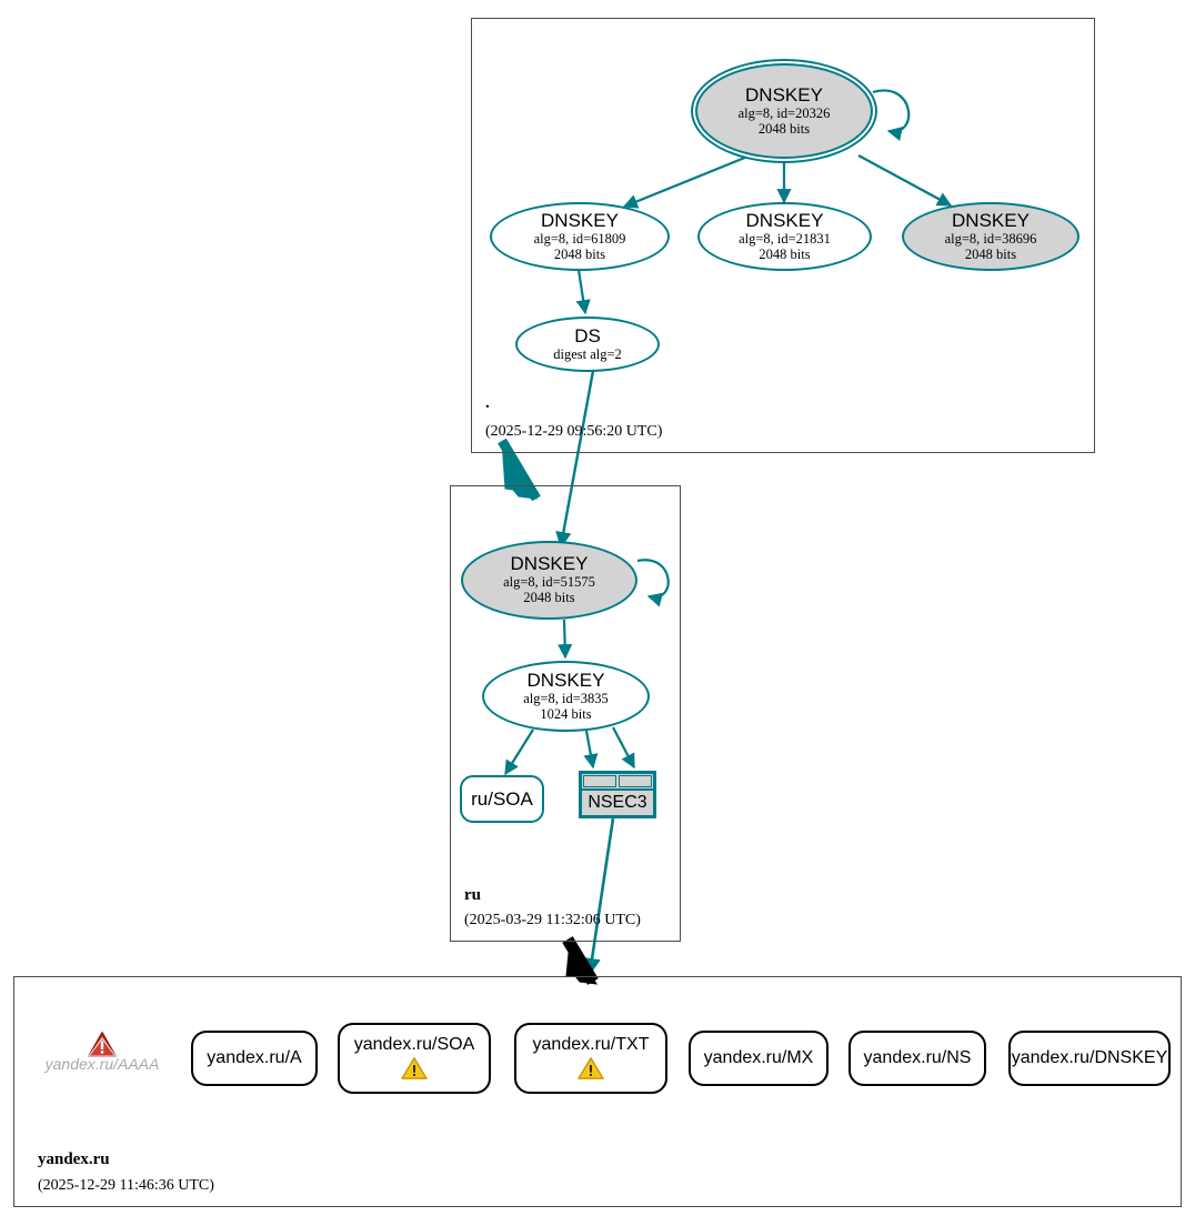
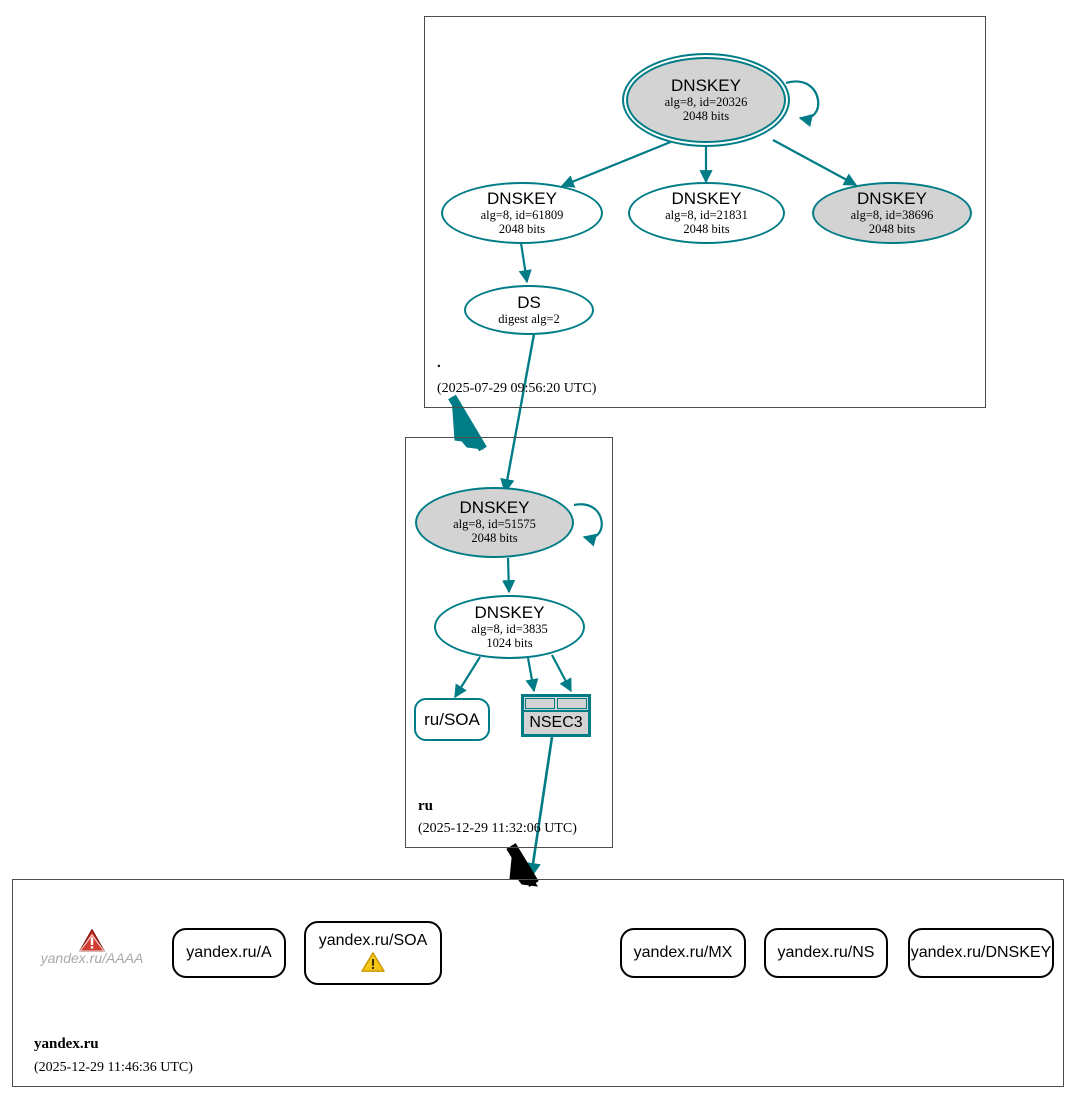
  .
- (2025-12-29 09:56:20 UTC)
+ (2025-07-29 09:56:20 UTC)
  DNSKEY
  alg=8, id=20326
  2048 bits
  DNSKEY
  alg=8, id=61809
  2048 bits
  DNSKEY
  alg=8, id=21831
  2048 bits
  DNSKEY
  alg=8, id=38696
  2048 bits
  DS
  digest alg=2
  ru
- (2025-03-29 11:32:06 UTC)
+ (2025-12-29 11:32:06 UTC)
  DNSKEY
  alg=8, id=51575
  2048 bits
  DNSKEY
  alg=8, id=3835
  1024 bits
  ru/SOA
  NSEC3
  yandex.ru
  (2025-12-29 11:46:36 UTC)
  yandex.ru/AAAA
  yandex.ru/A
  yandex.ru/SOA
- yandex.ru/TXT
  yandex.ru/MX
  yandex.ru/NS
  yandex.ru/DNSKEY
